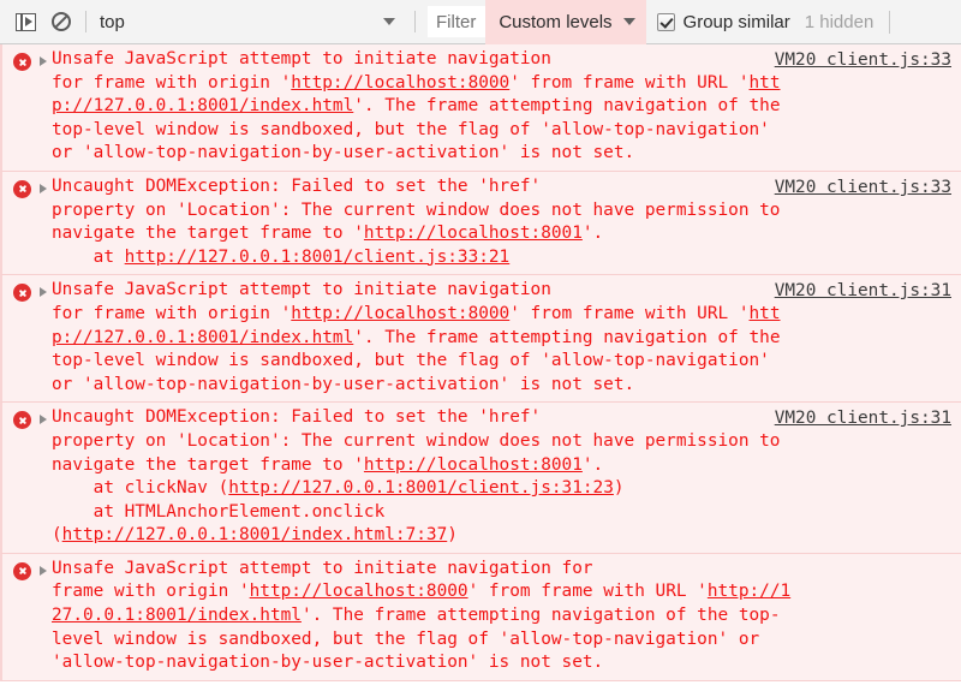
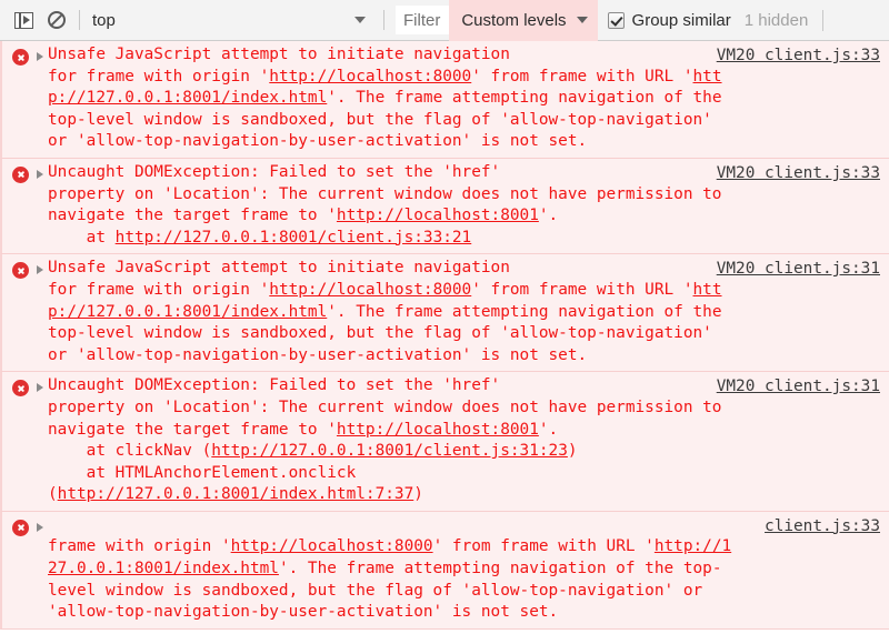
  top
  Filter
  Custom levels
  Group similar
  1 hidden
  Unsafe JavaScript attempt to initiate navigation
  for frame with origin 'http://localhost:8000' from frame with URL 'htt
  p://127.0.0.1:8001/index.html'. The frame attempting navigation of the
  top-level window is sandboxed, but the flag of 'allow-top-navigation'
  or 'allow-top-navigation-by-user-activation' is not set.
  VM20 client.js:33
  Uncaught DOMException: Failed to set the 'href'
  property on 'Location': The current window does not have permission to
  navigate the target frame to 'http://localhost:8001'.
  at http://127.0.0.1:8001/client.js:33:21
  VM20 client.js:33
  Unsafe JavaScript attempt to initiate navigation
  for frame with origin 'http://localhost:8000' from frame with URL 'htt
  p://127.0.0.1:8001/index.html'. The frame attempting navigation of the
  top-level window is sandboxed, but the flag of 'allow-top-navigation'
  or 'allow-top-navigation-by-user-activation' is not set.
  VM20 client.js:31
  Uncaught DOMException: Failed to set the 'href'
  property on 'Location': The current window does not have permission to
  navigate the target frame to 'http://localhost:8001'.
  at clickNav (http://127.0.0.1:8001/client.js:31:23)
  at HTMLAnchorElement.onclick
  (http://127.0.0.1:8001/index.html:7:37)
  VM20 client.js:31
- Unsafe JavaScript attempt to initiate navigation for
  frame with origin 'http://localhost:8000' from frame with URL 'http://1
  27.0.0.1:8001/index.html'. The frame attempting navigation of the top-
  level window is sandboxed, but the flag of 'allow-top-navigation' or
  'allow-top-navigation-by-user-activation' is not set.
+ client.js:33
